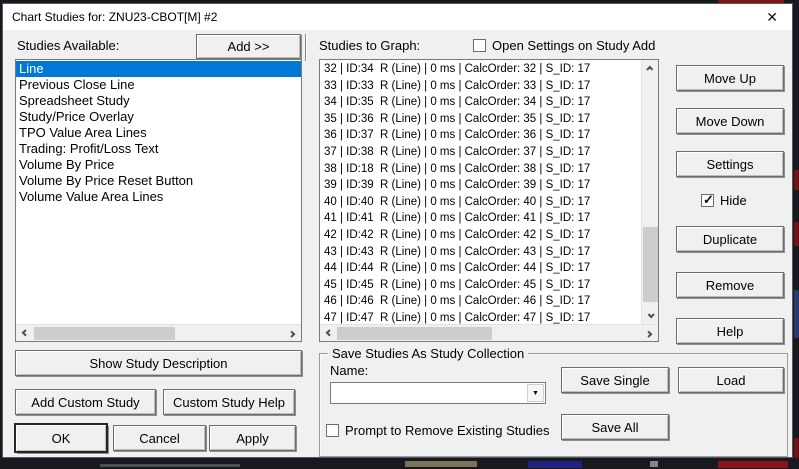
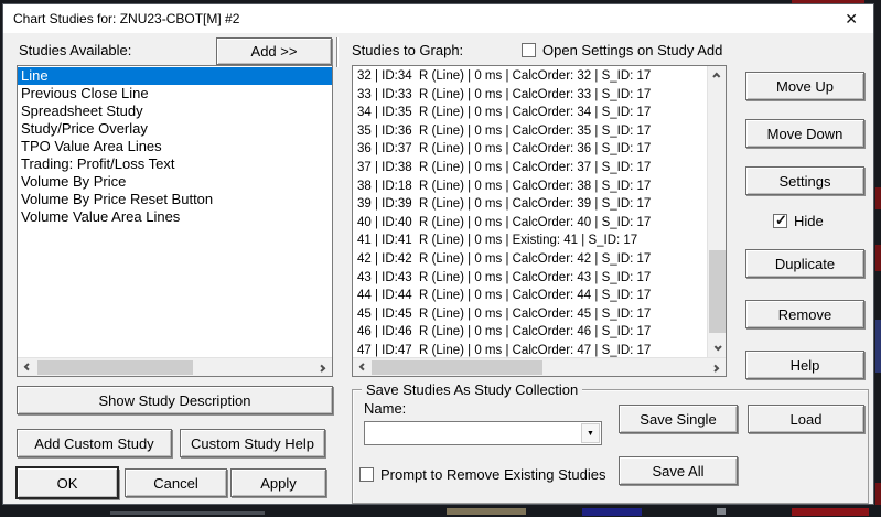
  Chart Studies for: ZNU23-CBOT[M] #2
  ✕
  Studies Available:
  Add >>
  Studies to Graph:
  Open Settings on Study Add
  Line
  Previous Close Line
  Spreadsheet Study
  Study/Price Overlay
  TPO Value Area Lines
  Trading: Profit/Loss Text
  Volume By Price
  Volume By Price Reset Button
  Volume Value Area Lines
  32 | ID:34 R (Line) | 0 ms | CalcOrder: 32 | S_ID: 17
  33 | ID:33 R (Line) | 0 ms | CalcOrder: 33 | S_ID: 17
  34 | ID:35 R (Line) | 0 ms | CalcOrder: 34 | S_ID: 17
  35 | ID:36 R (Line) | 0 ms | CalcOrder: 35 | S_ID: 17
  36 | ID:37 R (Line) | 0 ms | CalcOrder: 36 | S_ID: 17
  37 | ID:38 R (Line) | 0 ms | CalcOrder: 37 | S_ID: 17
  38 | ID:18 R (Line) | 0 ms | CalcOrder: 38 | S_ID: 17
  39 | ID:39 R (Line) | 0 ms | CalcOrder: 39 | S_ID: 17
  40 | ID:40 R (Line) | 0 ms | CalcOrder: 40 | S_ID: 17
- 41 | ID:41 R (Line) | 0 ms | CalcOrder: 41 | S_ID: 17
+ 41 | ID:41 R (Line) | 0 ms | Existing: 41 | S_ID: 17
  42 | ID:42 R (Line) | 0 ms | CalcOrder: 42 | S_ID: 17
  43 | ID:43 R (Line) | 0 ms | CalcOrder: 43 | S_ID: 17
  44 | ID:44 R (Line) | 0 ms | CalcOrder: 44 | S_ID: 17
  45 | ID:45 R (Line) | 0 ms | CalcOrder: 45 | S_ID: 17
  46 | ID:46 R (Line) | 0 ms | CalcOrder: 46 | S_ID: 17
  47 | ID:47 R (Line) | 0 ms | CalcOrder: 47 | S_ID: 17
  Move Up
  Move Down
  Settings
  Hide
  Duplicate
  Remove
  Help
  Show Study Description
  Add Custom Study
  Custom Study Help
  OK
  Cancel
  Apply
  Save Studies As Study Collection
  Name:
  Prompt to Remove Existing Studies
  Save Single
  Load
  Save All
